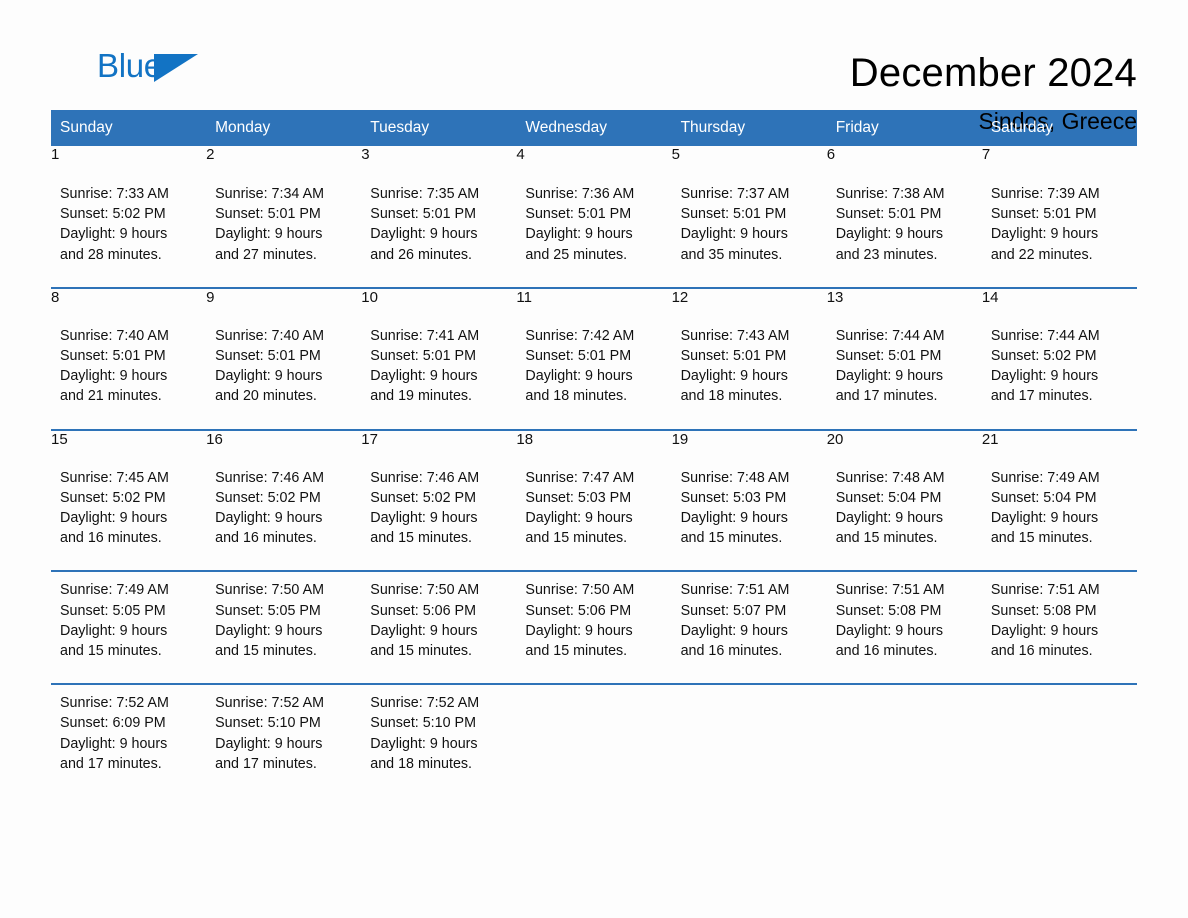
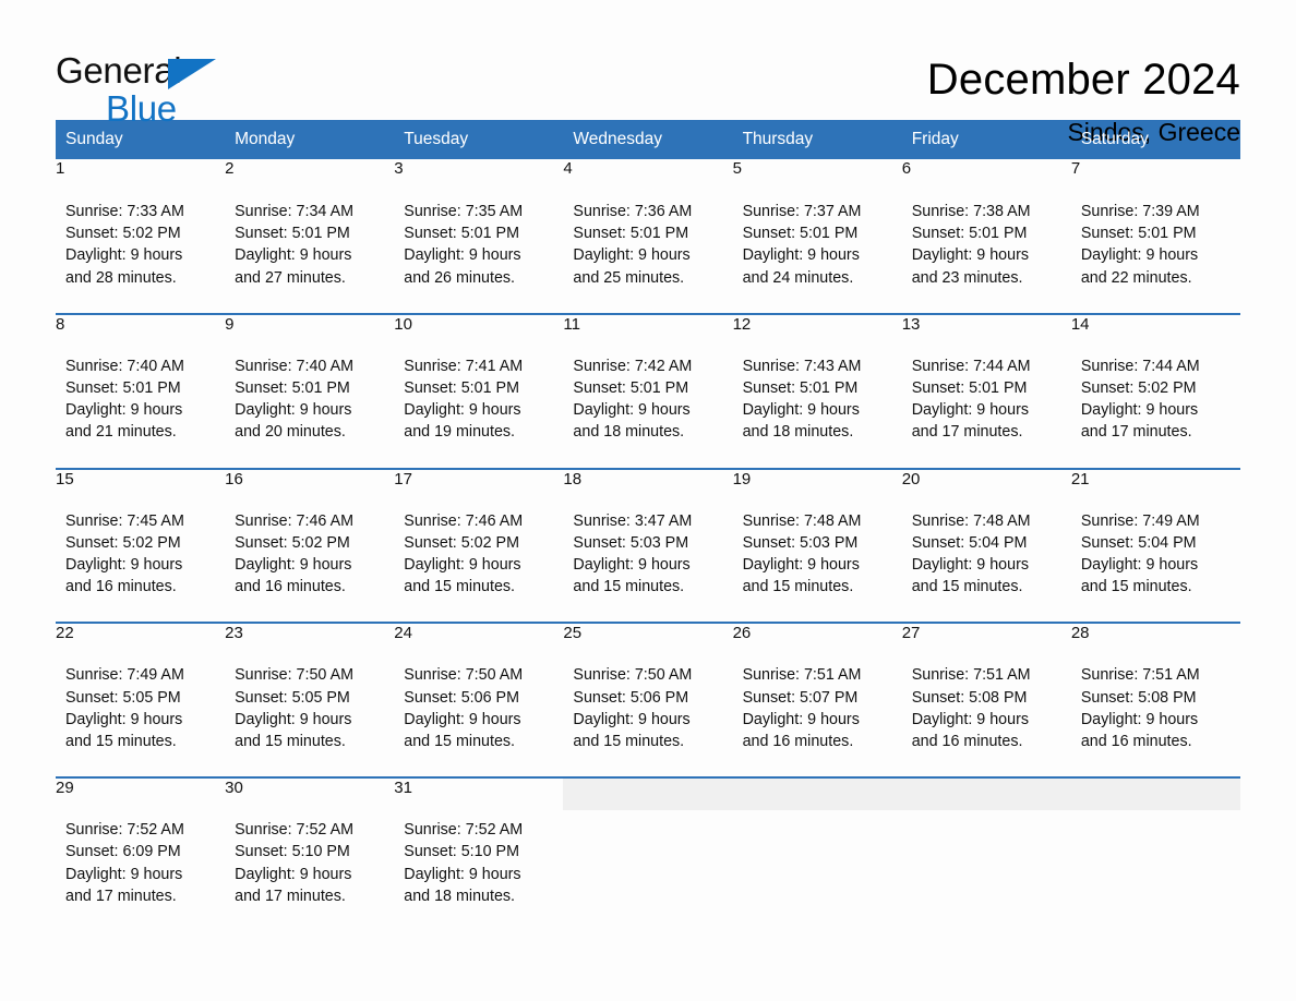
+ General
  Blue
  December 2024
  Sunday	Monday	Tuesday	Wednesday	Thursday	Friday	Saturday
  1	2	3	4	5	6	7
- Sunrise: 7:33 AMSunset: 5:02 PMDaylight: 9 hoursand 28 minutes.	Sunrise: 7:34 AMSunset: 5:01 PMDaylight: 9 hoursand 27 minutes.	Sunrise: 7:35 AMSunset: 5:01 PMDaylight: 9 hoursand 26 minutes.	Sunrise: 7:36 AMSunset: 5:01 PMDaylight: 9 hoursand 25 minutes.	Sunrise: 7:37 AMSunset: 5:01 PMDaylight: 9 hoursand 35 minutes.	Sunrise: 7:38 AMSunset: 5:01 PMDaylight: 9 hoursand 23 minutes.	Sunrise: 7:39 AMSunset: 5:01 PMDaylight: 9 hoursand 22 minutes.
+ Sunrise: 7:33 AMSunset: 5:02 PMDaylight: 9 hoursand 28 minutes.	Sunrise: 7:34 AMSunset: 5:01 PMDaylight: 9 hoursand 27 minutes.	Sunrise: 7:35 AMSunset: 5:01 PMDaylight: 9 hoursand 26 minutes.	Sunrise: 7:36 AMSunset: 5:01 PMDaylight: 9 hoursand 25 minutes.	Sunrise: 7:37 AMSunset: 5:01 PMDaylight: 9 hoursand 24 minutes.	Sunrise: 7:38 AMSunset: 5:01 PMDaylight: 9 hoursand 23 minutes.	Sunrise: 7:39 AMSunset: 5:01 PMDaylight: 9 hoursand 22 minutes.
  8	9	10	11	12	13	14
  Sunrise: 7:40 AMSunset: 5:01 PMDaylight: 9 hoursand 21 minutes.	Sunrise: 7:40 AMSunset: 5:01 PMDaylight: 9 hoursand 20 minutes.	Sunrise: 7:41 AMSunset: 5:01 PMDaylight: 9 hoursand 19 minutes.	Sunrise: 7:42 AMSunset: 5:01 PMDaylight: 9 hoursand 18 minutes.	Sunrise: 7:43 AMSunset: 5:01 PMDaylight: 9 hoursand 18 minutes.	Sunrise: 7:44 AMSunset: 5:01 PMDaylight: 9 hoursand 17 minutes.	Sunrise: 7:44 AMSunset: 5:02 PMDaylight: 9 hoursand 17 minutes.
  15	16	17	18	19	20	21
- Sunrise: 7:45 AMSunset: 5:02 PMDaylight: 9 hoursand 16 minutes.	Sunrise: 7:46 AMSunset: 5:02 PMDaylight: 9 hoursand 16 minutes.	Sunrise: 7:46 AMSunset: 5:02 PMDaylight: 9 hoursand 15 minutes.	Sunrise: 7:47 AMSunset: 5:03 PMDaylight: 9 hoursand 15 minutes.	Sunrise: 7:48 AMSunset: 5:03 PMDaylight: 9 hoursand 15 minutes.	Sunrise: 7:48 AMSunset: 5:04 PMDaylight: 9 hoursand 15 minutes.	Sunrise: 7:49 AMSunset: 5:04 PMDaylight: 9 hoursand 15 minutes.
+ Sunrise: 7:45 AMSunset: 5:02 PMDaylight: 9 hoursand 16 minutes.	Sunrise: 7:46 AMSunset: 5:02 PMDaylight: 9 hoursand 16 minutes.	Sunrise: 7:46 AMSunset: 5:02 PMDaylight: 9 hoursand 15 minutes.	Sunrise: 3:47 AMSunset: 5:03 PMDaylight: 9 hoursand 15 minutes.	Sunrise: 7:48 AMSunset: 5:03 PMDaylight: 9 hoursand 15 minutes.	Sunrise: 7:48 AMSunset: 5:04 PMDaylight: 9 hoursand 15 minutes.	Sunrise: 7:49 AMSunset: 5:04 PMDaylight: 9 hoursand 15 minutes.
+ 22	23	24	25	26	27	28
  Sunrise: 7:49 AMSunset: 5:05 PMDaylight: 9 hoursand 15 minutes.	Sunrise: 7:50 AMSunset: 5:05 PMDaylight: 9 hoursand 15 minutes.	Sunrise: 7:50 AMSunset: 5:06 PMDaylight: 9 hoursand 15 minutes.	Sunrise: 7:50 AMSunset: 5:06 PMDaylight: 9 hoursand 15 minutes.	Sunrise: 7:51 AMSunset: 5:07 PMDaylight: 9 hoursand 16 minutes.	Sunrise: 7:51 AMSunset: 5:08 PMDaylight: 9 hoursand 16 minutes.	Sunrise: 7:51 AMSunset: 5:08 PMDaylight: 9 hoursand 16 minutes.
+ 29	30	31
  Sunrise: 7:52 AMSunset: 6:09 PMDaylight: 9 hoursand 17 minutes.	Sunrise: 7:52 AMSunset: 5:10 PMDaylight: 9 hoursand 17 minutes.	Sunrise: 7:52 AMSunset: 5:10 PMDaylight: 9 hoursand 18 minutes.
